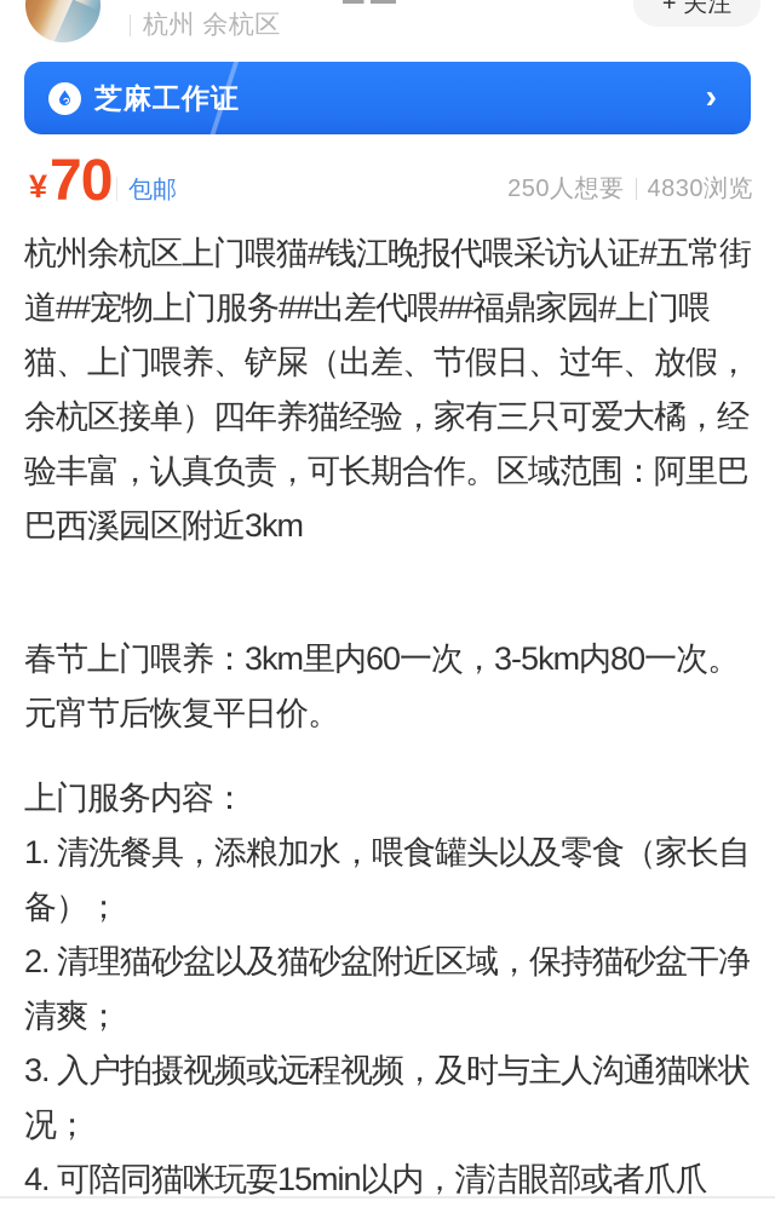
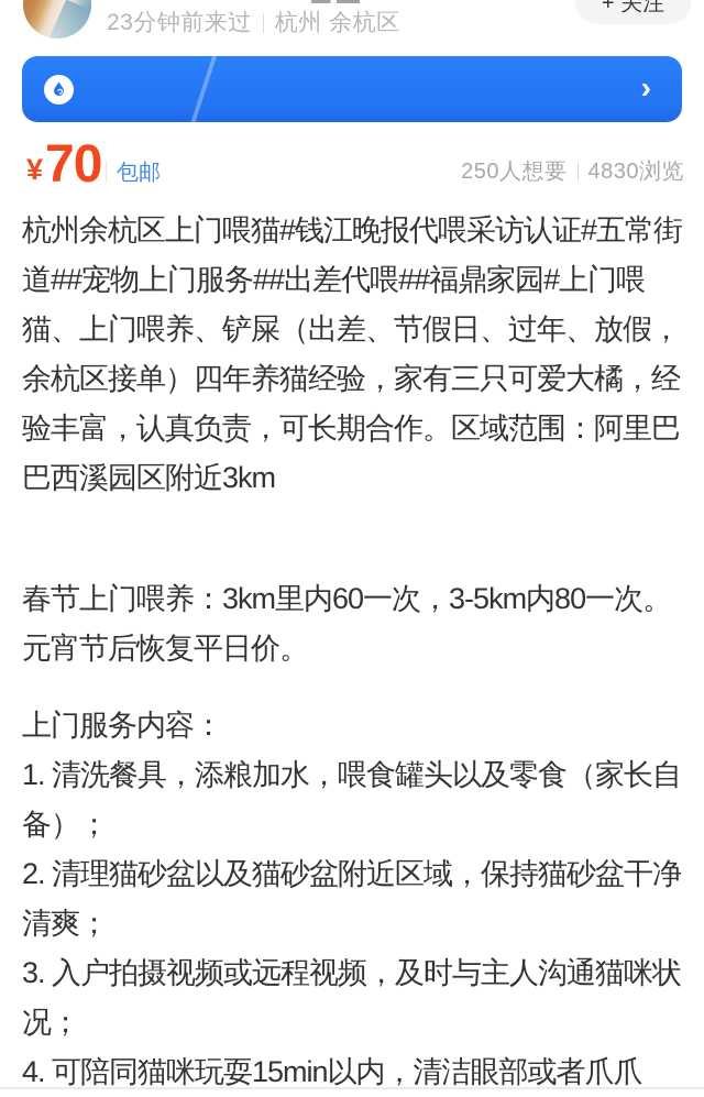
+ 23分钟前来过
  杭州 余杭区
  + 关注
- 芝麻工作证
  ›
  ¥
  70
  包邮
  250人想要
  4830浏览
  杭州余杭区上门喂猫#钱江晚报代喂采访认证#五常街
  道##宠物上门服务##出差代喂##福鼎家园#上门喂
  猫、上门喂养、铲屎（出差、节假日、过年、放假，
  余杭区接单）四年养猫经验，家有三只可爱大橘，经
  验丰富，认真负责，可长期合作。区域范围：阿里巴
  巴西溪园区附近3km
  春节上门喂养：3km里内60一次，3-5km内80一次。
  元宵节后恢复平日价。
  上门服务内容：
  1. 清洗餐具，添粮加水，喂食罐头以及零食（家长自
  备）；
  2. 清理猫砂盆以及猫砂盆附近区域，保持猫砂盆干净
  清爽；
  3. 入户拍摄视频或远程视频，及时与主人沟通猫咪状
  况；
  4. 可陪同猫咪玩耍15min以内，清洁眼部或者爪爪
